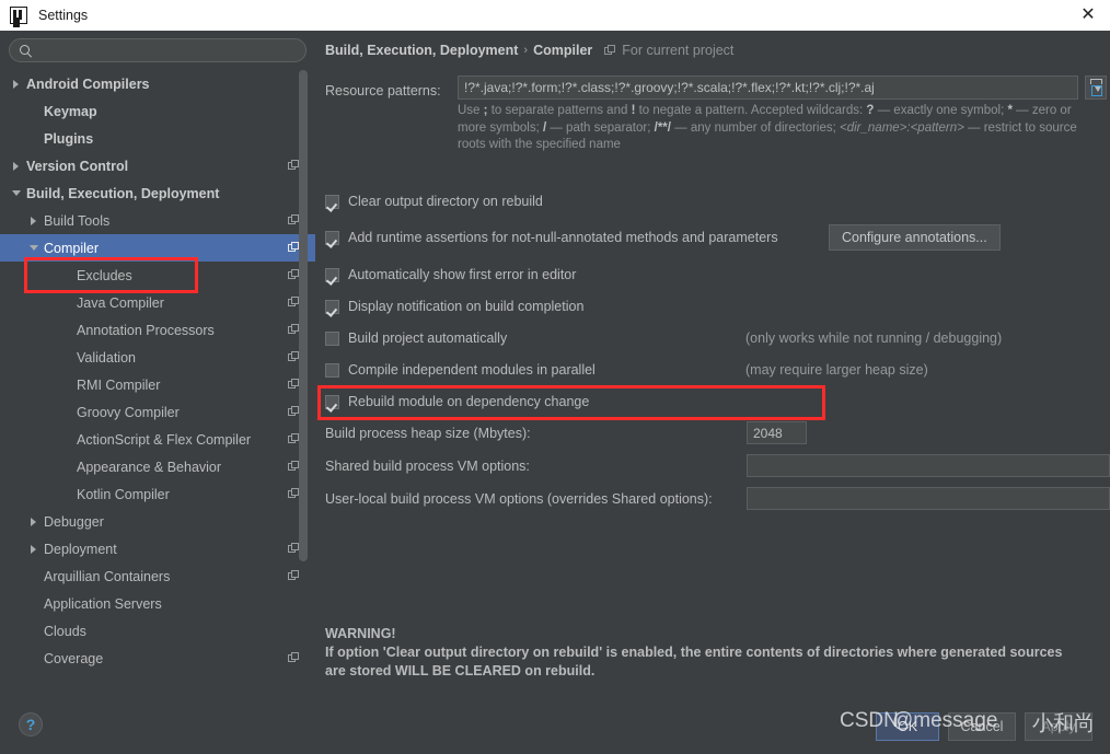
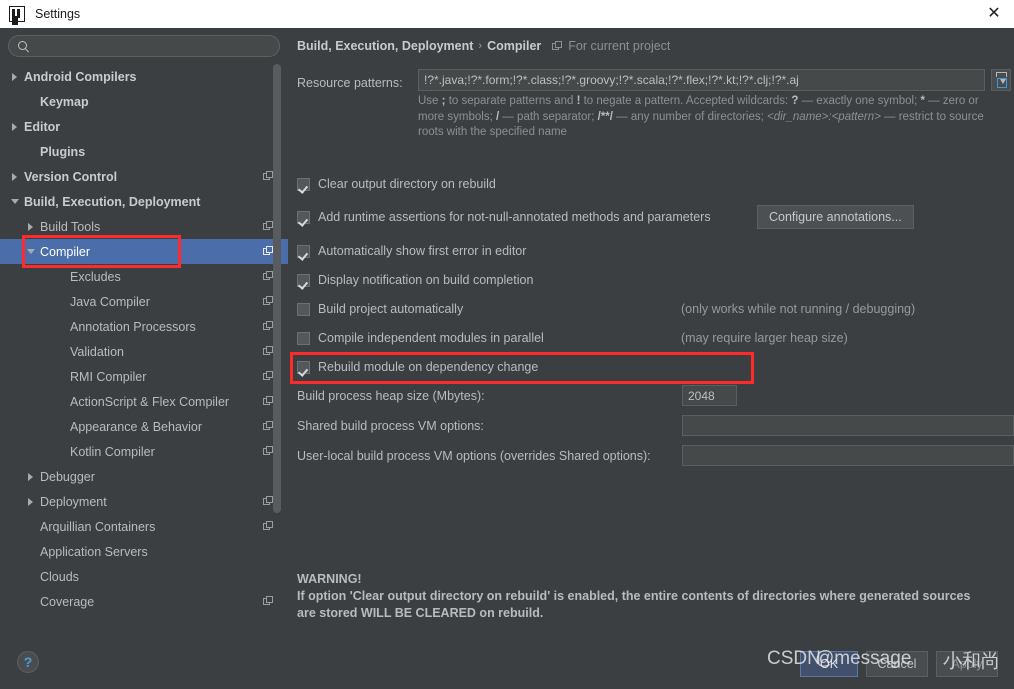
  Settings
  ✕
  Android Compilers
  Keymap
+ Editor
  Plugins
  Version Control
  Build, Execution, Deployment
  Build Tools
  Compiler
  Excludes
  Java Compiler
  Annotation Processors
  Validation
  RMI Compiler
- Groovy Compiler
  ActionScript & Flex Compiler
  Appearance & Behavior
  Kotlin Compiler
  Debugger
  Deployment
  Arquillian Containers
  Application Servers
  Clouds
  Coverage
  Build, Execution, Deployment
  ›
  Compiler
  For current project
  Resource patterns:
  !?*.java;!?*.form;!?*.class;!?*.groovy;!?*.scala;!?*.flex;!?*.kt;!?*.clj;!?*.aj
  Use ; to separate patterns and ! to negate a pattern. Accepted wildcards: ? — exactly one symbol; * — zero or more symbols; / — path separator; /**/ — any number of directories; <dir_name>:<pattern> — restrict to source roots with the specified name
  Clear output directory on rebuild
  Add runtime assertions for not-null-annotated methods and parameters
  Automatically show first error in editor
  Display notification on build completion
  Build project automatically
  (only works while not running / debugging)
  Compile independent modules in parallel
  (may require larger heap size)
  Rebuild module on dependency change
  Configure annotations...
  Build process heap size (Mbytes):
  2048
  Shared build process VM options:
  User-local build process VM options (overrides Shared options):
  WARNING!
  If option 'Clear output directory on rebuild' is enabled, the entire contents of directories where generated sources
  are stored WILL BE CLEARED on rebuild.
  ?
  OK
  Cancel
  Apply
  CSDN
  @message
  小和尚
